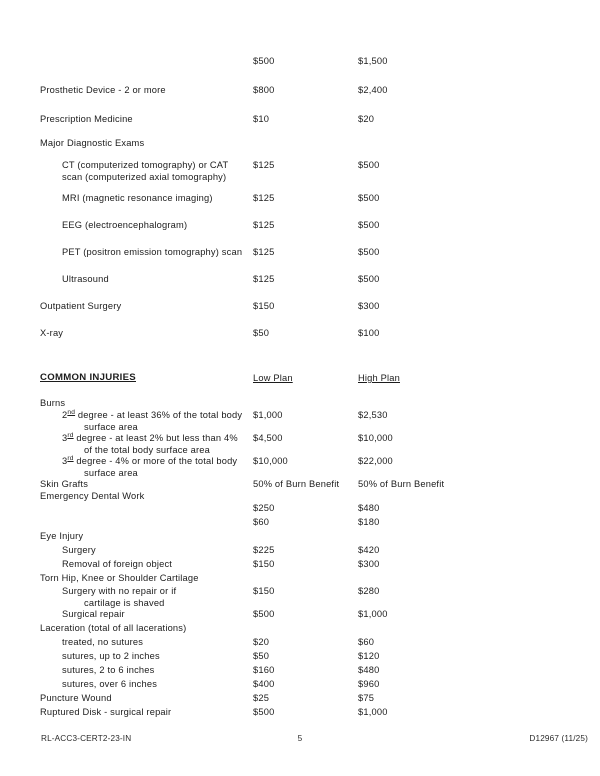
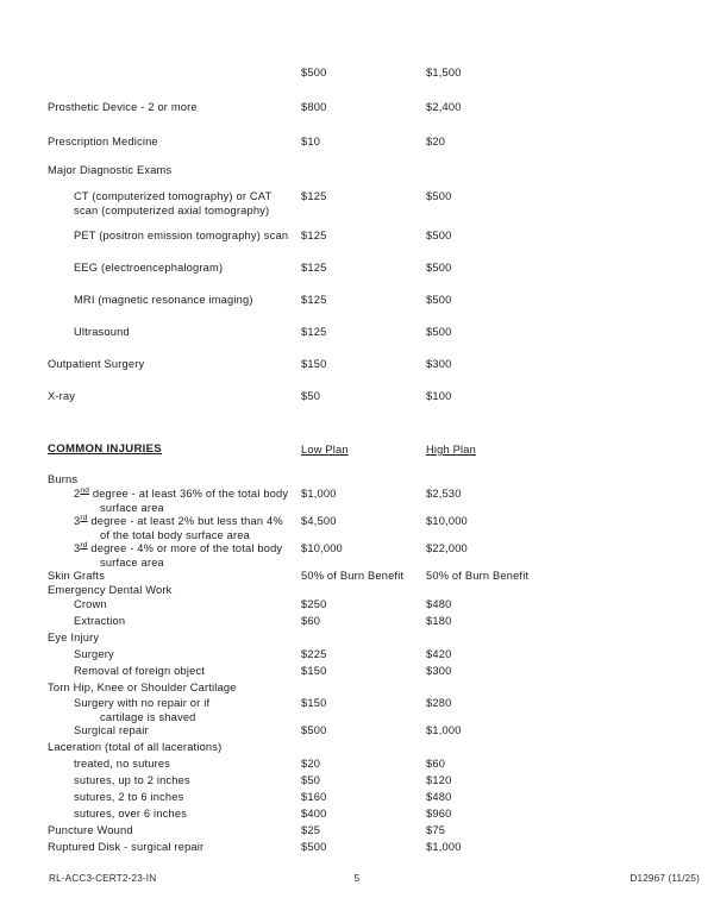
  $500
  $1,500
  Prosthetic Device - 2 or more
  $800
  $2,400
  Prescription Medicine
  $10
  $20
  Major Diagnostic Exams
  CT (computerized tomography) or CAT
  scan (computerized axial tomography)
  $125
  $500
- MRI (magnetic resonance imaging)
+ PET (positron emission tomography) scan
  $125
  $500
  EEG (electroencephalogram)
  $125
  $500
- PET (positron emission tomography) scan
+ MRI (magnetic resonance imaging)
  $125
  $500
  Ultrasound
  $125
  $500
  Outpatient Surgery
  $150
  $300
  X-ray
  $50
  $100
  COMMON INJURIES
  Low Plan
  High Plan
  Burns
  2 degree - at least 36% of the total body
  surface area
  $1,000
  $2,530
  3 degree - at least 2% but less than 4%
  of the total body surface area
  $4,500
  $10,000
  3 degree - 4% or more of the total body
  surface area
  $10,000
  $22,000
  Skin Grafts
  50% of Burn Benefit
  50% of Burn Benefit
  Emergency Dental Work
+ Crown
  $250
  $480
+ Extraction
  $60
  $180
  Eye Injury
  Surgery
  $225
  $420
  Removal of foreign object
  $150
  $300
  Torn Hip, Knee or Shoulder Cartilage
  Surgery with no repair or if
  cartilage is shaved
  $150
  $280
  Surgical repair
  $500
  $1,000
  Laceration (total of all lacerations)
  treated, no sutures
  $20
  $60
  sutures, up to 2 inches
  $50
  $120
  sutures, 2 to 6 inches
  $160
  $480
  sutures, over 6 inches
  $400
  $960
  Puncture Wound
  $25
  $75
  Ruptured Disk - surgical repair
  $500
  $1,000
  RL-ACC3-CERT2-23-IN
  5
  D12967 (11/25)
